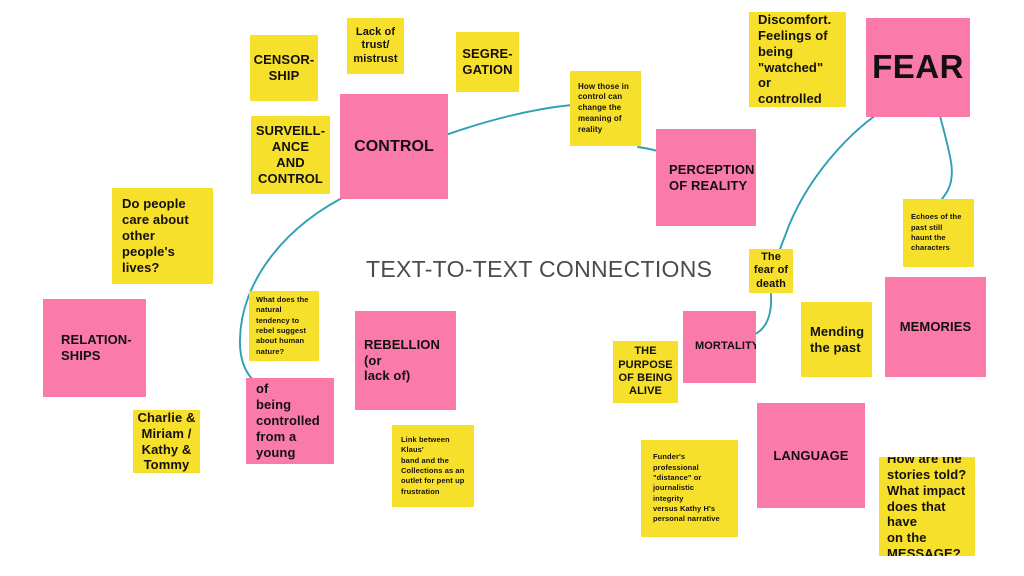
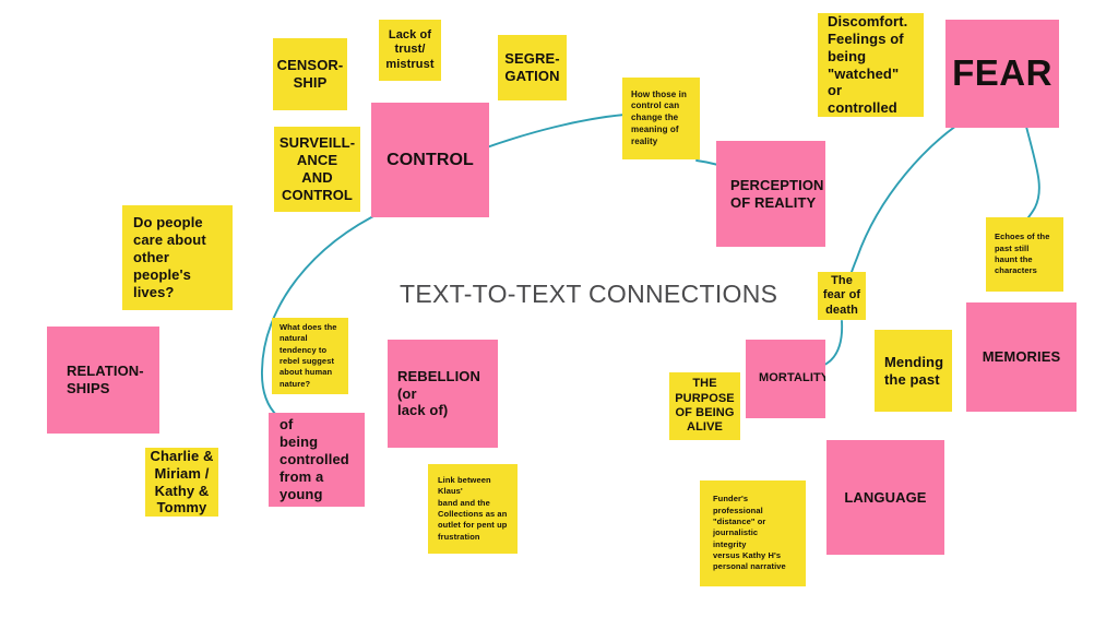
  TEXT-TO-TEXT CONNECTIONS
  CENSOR-
  SHIP
  Lack of
  trust/
  mistrust
  SEGRE-
  GATION
  Discomfort.
  Feelings of
  being
  "watched" or
  controlled
  FEAR
  SURVEILL-
  ANCE
  AND
  CONTROL
  CONTROL
  How those in
  control can
  change the
  meaning of
  reality
  PERCEPTION
  OF REALITY
  Echoes of the
  past still
  haunt the
  characters
  Do people
  care about
  other people's
  lives?
  The
  fear of
  death
  RELATION-
  SHIPS
  What does the
  natural
  tendency to
  rebel suggest
  about human
  nature?
  MEMORIES
  Mending
  the past
  MORTALITY
  REBELLION (or
  lack of)
  THE
  PURPOSE
  OF BEING
  ALIVE
  Charlie &
  Miriam /
  Kathy &
  Tommy
  being
  controlled
  from a young
  Link between Klaus'
  band and the
  Collections as an
  outlet for pent up
  frustration
  LANGUAGE
  Funder's
  professional
  "distance" or
  journalistic integrity
  versus Kathy H's
  personal narrative
- How are the
- stories told?
- What impact
- does that have
- on the
- MESSAGE?
